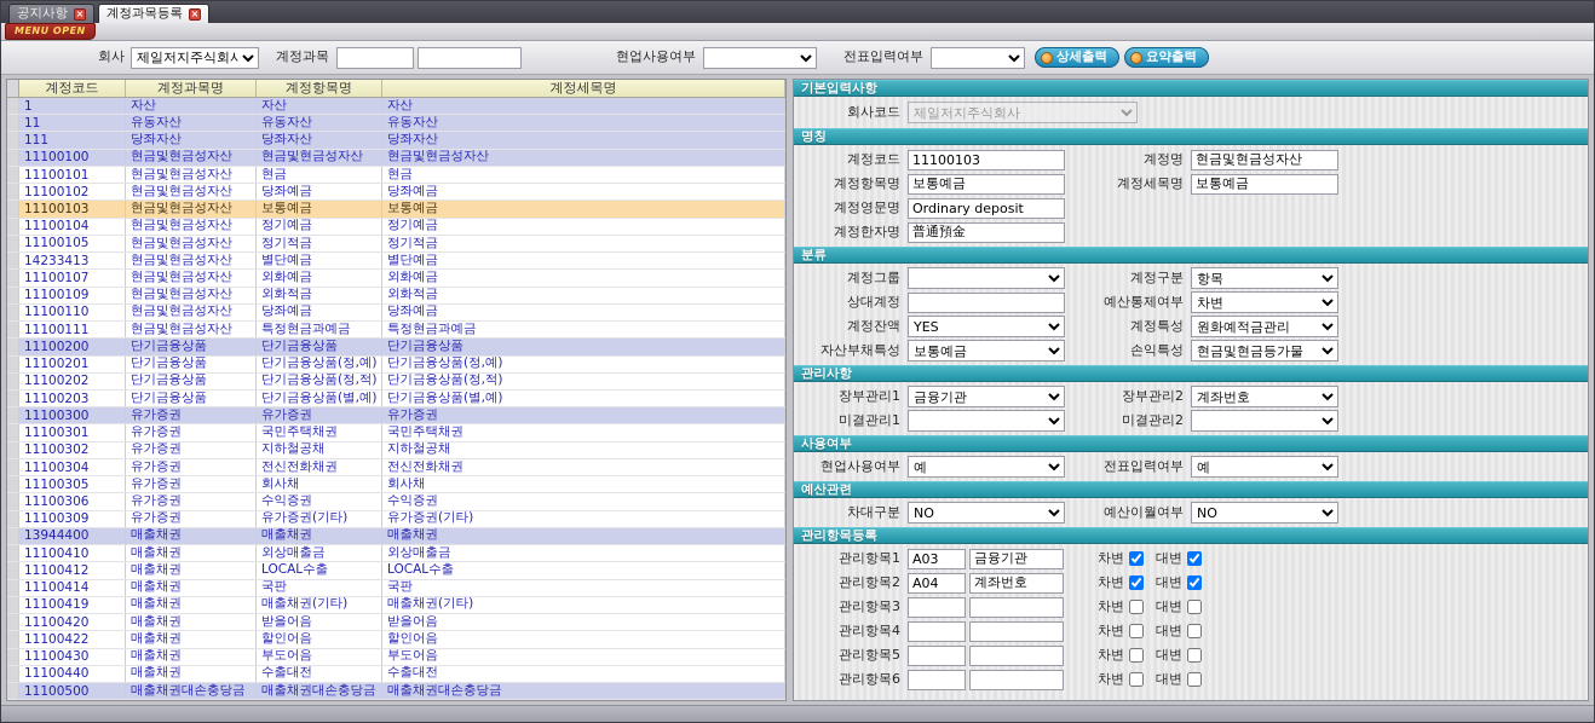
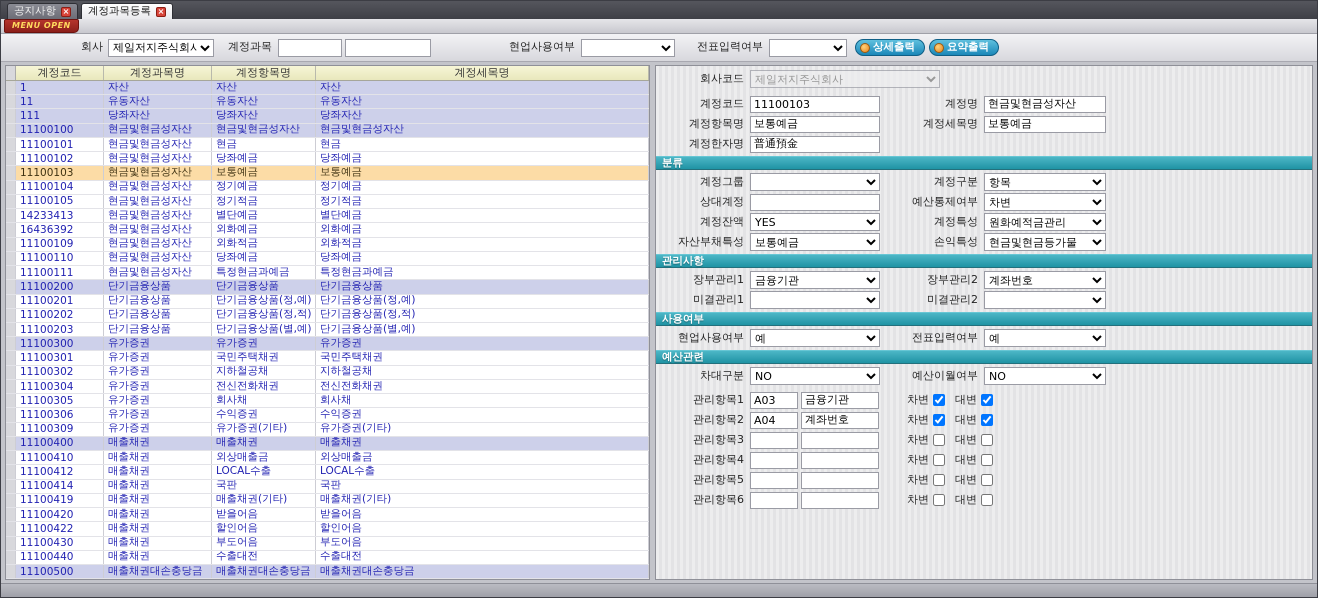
  공지사항
  ×
  계정과목등록
  ×
  MENU OPEN
  회사
  제일저지주식회사
  계정과목
  현업사용여부
  전표입력여부
  상세출력
  요약출력
  계정코드
  계정과목명
  계정항목명
  계정세목명
  1
  자산
  자산
  자산
  11
  유동자산
  유동자산
  유동자산
  111
  당좌자산
  당좌자산
  당좌자산
  11100100
  현금및현금성자산
  현금및현금성자산
  현금및현금성자산
  11100101
  현금및현금성자산
  현금
  현금
  11100102
  현금및현금성자산
  당좌예금
  당좌예금
  11100103
  현금및현금성자산
  보통예금
  보통예금
  11100104
  현금및현금성자산
  정기예금
  정기예금
  11100105
  현금및현금성자산
  정기적금
  정기적금
  14233413
  현금및현금성자산
  별단예금
  별단예금
- 11100107
+ 16436392
  현금및현금성자산
  외화예금
  외화예금
  11100109
  현금및현금성자산
  외화적금
  외화적금
  11100110
  현금및현금성자산
  당좌예금
  당좌예금
  11100111
  현금및현금성자산
  특정현금과예금
  특정현금과예금
  11100200
  단기금융상품
  단기금융상품
  단기금융상품
  11100201
  단기금융상품
  단기금융상품(정,예)
  단기금융상품(정,예)
  11100202
  단기금융상품
  단기금융상품(정,적)
  단기금융상품(정,적)
  11100203
  단기금융상품
  단기금융상품(별,예)
  단기금융상품(별,예)
  11100300
  유가증권
  유가증권
  유가증권
  11100301
  유가증권
  국민주택채권
  국민주택채권
  11100302
  유가증권
  지하철공채
  지하철공채
  11100304
  유가증권
  전신전화채권
  전신전화채권
  11100305
  유가증권
  회사채
  회사채
  11100306
  유가증권
  수익증권
  수익증권
  11100309
  유가증권
  유가증권(기타)
  유가증권(기타)
- 13944400
+ 11100400
  매출채권
  매출채권
  매출채권
  11100410
  매출채권
  외상매출금
  외상매출금
  11100412
  매출채권
  LOCAL수출
  LOCAL수출
  11100414
  매출채권
  국판
  국판
  11100419
  매출채권
  매출채권(기타)
  매출채권(기타)
  11100420
  매출채권
  받을어음
  받을어음
  11100422
  매출채권
  할인어음
  할인어음
  11100430
  매출채권
  부도어음
  부도어음
  11100440
  매출채권
  수출대전
  수출대전
  11100500
  매출채권대손충당금
  매출채권대손충당금
  매출채권대손충당금
- 기본입력사항
  회사코드
  제일저지주식회사
- 명칭
  계정코드
  11100103
  계정명
  현금및현금성자산
  계정항목명
  보통예금
  계정세목명
  보통예금
- 계정영문명
- Ordinary deposit
  계정한자명
  普通預金
  분류
  계정그룹
  계정구분
  항목
  상대계정
  예산통제여부
  차변
  계정잔액
  YES
  계정특성
  원화예적금관리
  자산부채특성
  보통예금
  손익특성
  현금및현금등가물
  관리사항
  장부관리1
  금융기관
  장부관리2
  계좌번호
  미결관리1
  미결관리2
  사용여부
  현업사용여부
  예
  전표입력여부
  예
  예산관련
  차대구분
  NO
  예산이월여부
  NO
- 관리항목등록
  관리항목1
  A03
  금융기관
  차변
  대변
  관리항목2
  A04
  계좌번호
  차변
  대변
  관리항목3
  차변
  대변
  관리항목4
  차변
  대변
  관리항목5
  차변
  대변
  관리항목6
  차변
  대변
